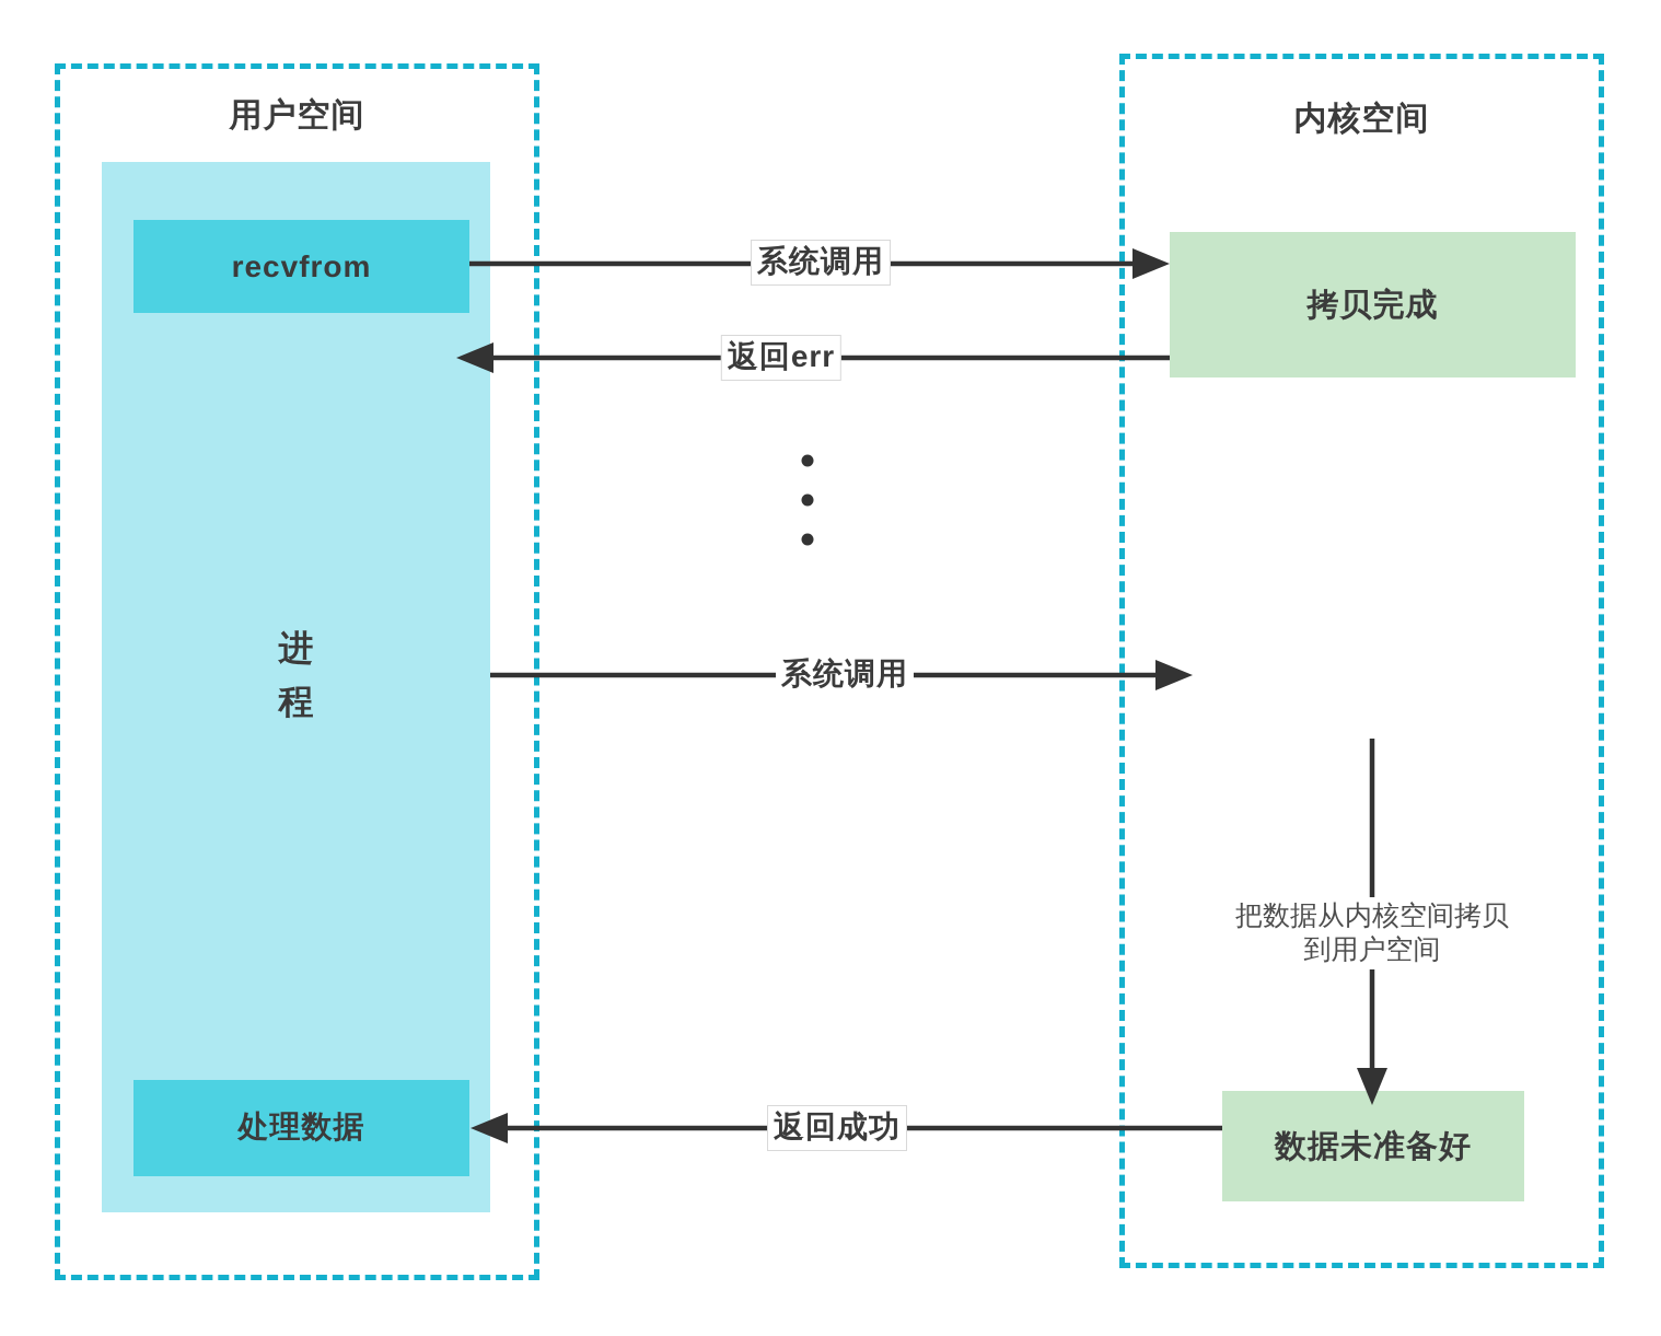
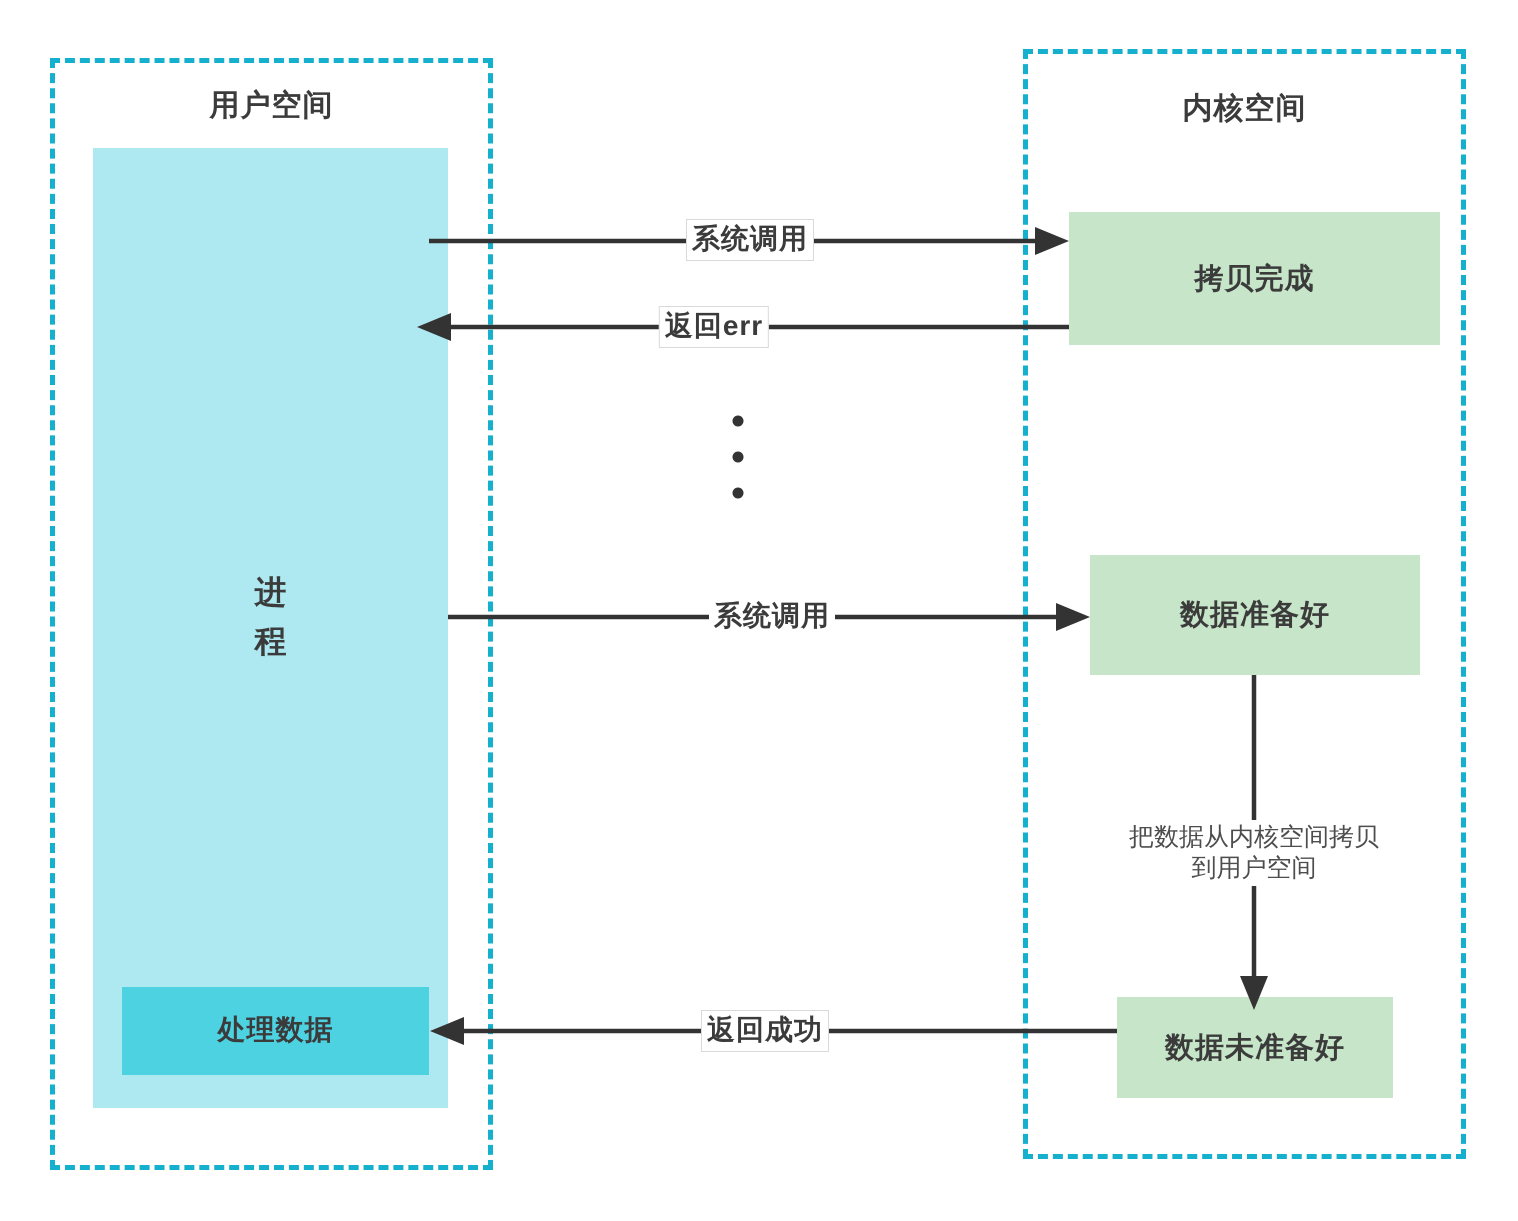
  用户空间
  内核空间
  进
  程
- recvfrom
  处理数据
  拷贝完成
+ 数据准备好
  数据未准备好
  系统调用
  返回err
  系统调用
  返回成功
  把数据从内核空间拷贝
  到用户空间
